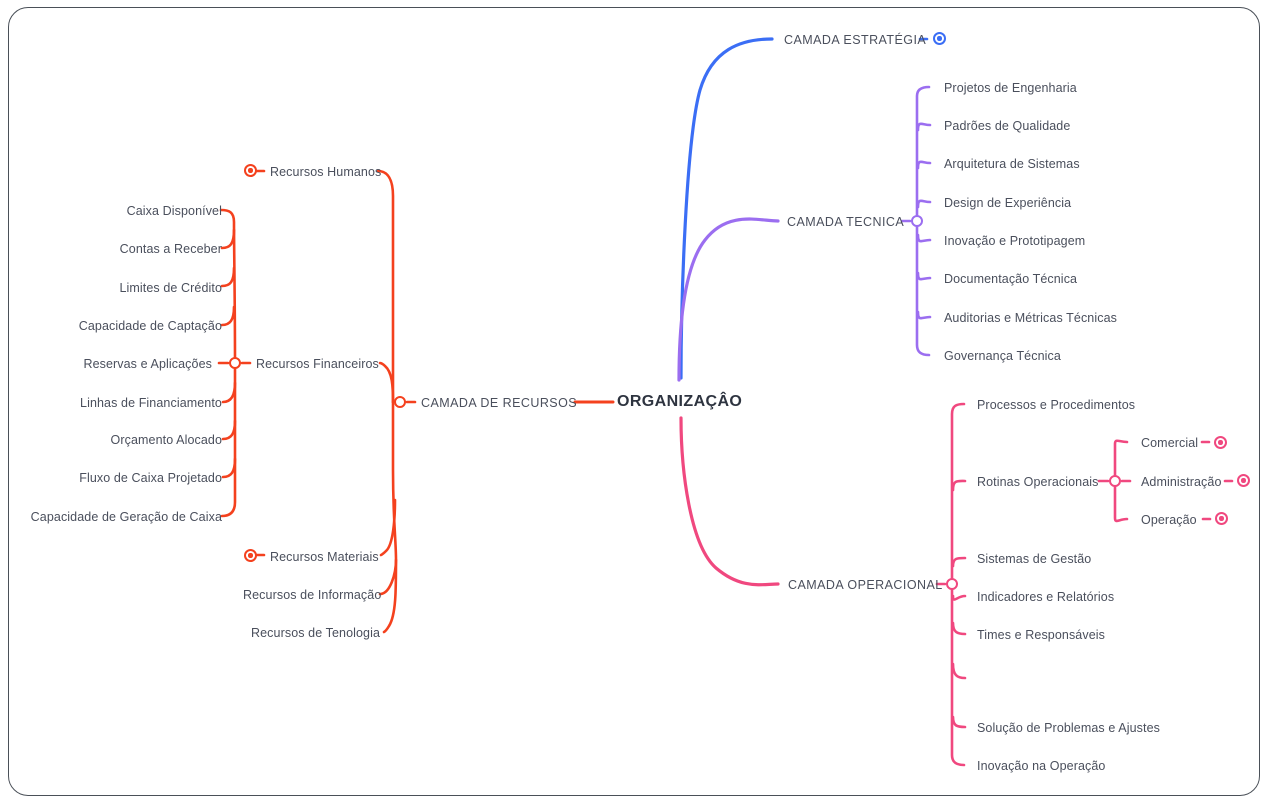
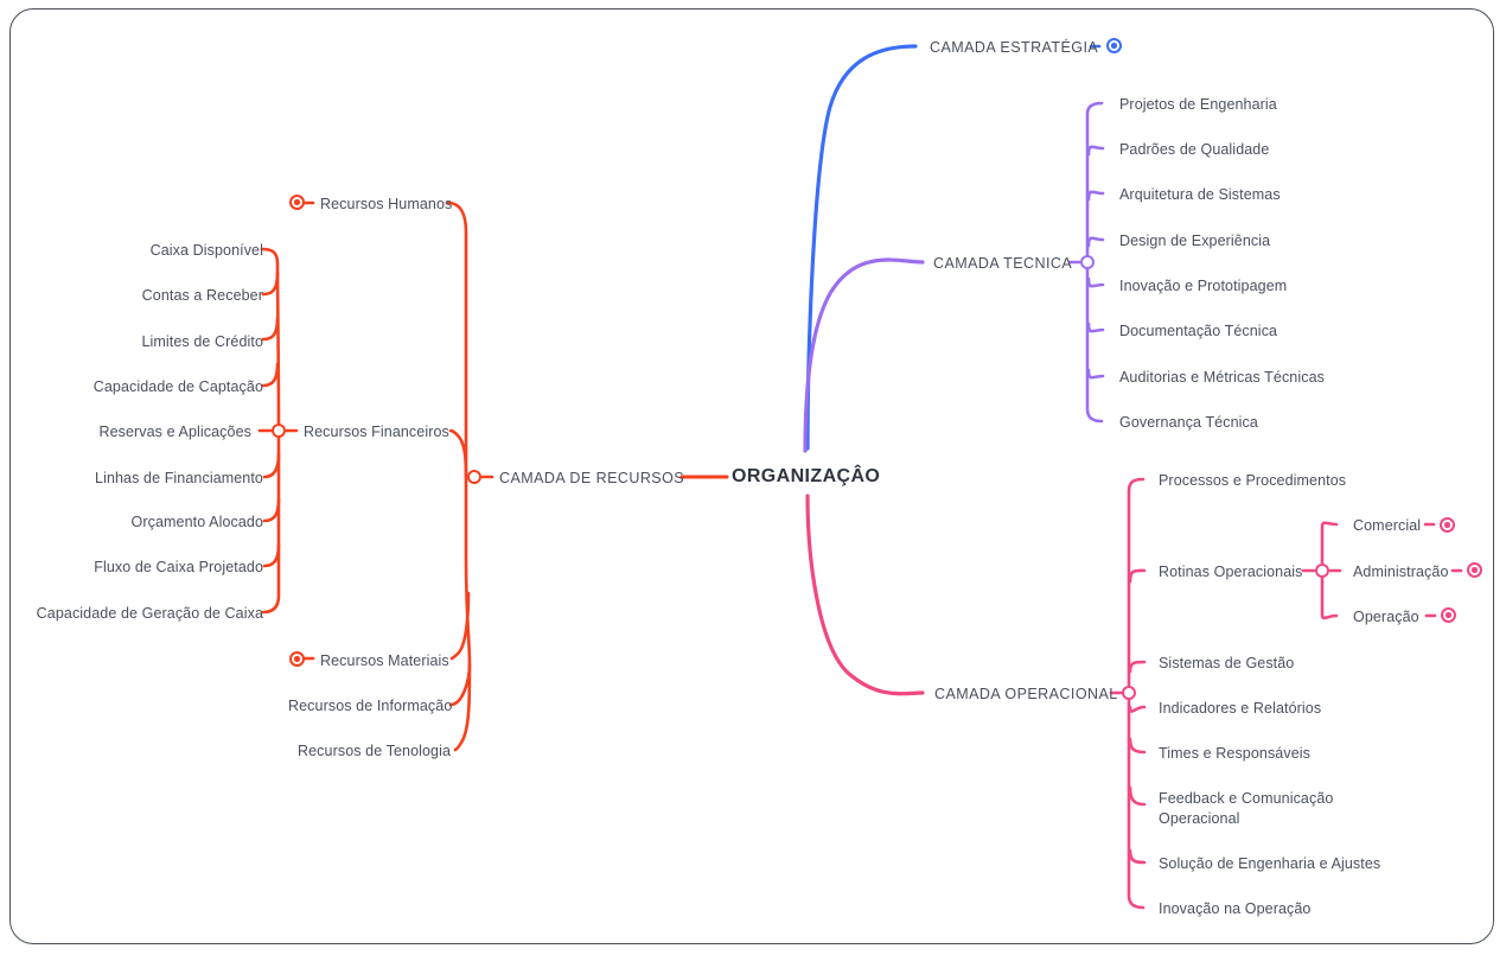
  ORGANIZAÇÂO
  CAMADA DE RECURSOS
  Recursos Humanos
  Recursos Financeiros
  Caixa Disponível
  Contas a Receber
  Limites de Crédito
  Capacidade de Captação
  Reservas e Aplicações
  Linhas de Financiamento
  Orçamento Alocado
  Fluxo de Caixa Projetado
  Capacidade de Geração de Caixa
  Recursos Materiais
  Recursos de Informação
  Recursos de Tenologia
  CAMADA ESTRATÉGIA
  CAMADA TECNICA
  Projetos de Engenharia
  Padrões de Qualidade
  Arquitetura de Sistemas
  Design de Experiência
  Inovação e Prototipagem
  Documentação Técnica
  Auditorias e Métricas Técnicas
  Governança Técnica
  CAMADA OPERACIONAL
  Processos e Procedimentos
  Rotinas Operacionais
  Comercial
  Administração
  Operação
  Sistemas de Gestão
  Indicadores e Relatórios
  Times e Responsáveis
+ Feedback e Comunicação Operacional
- Solução de Problemas e Ajustes
+ Solução de Engenharia e Ajustes
  Inovação na Operação
